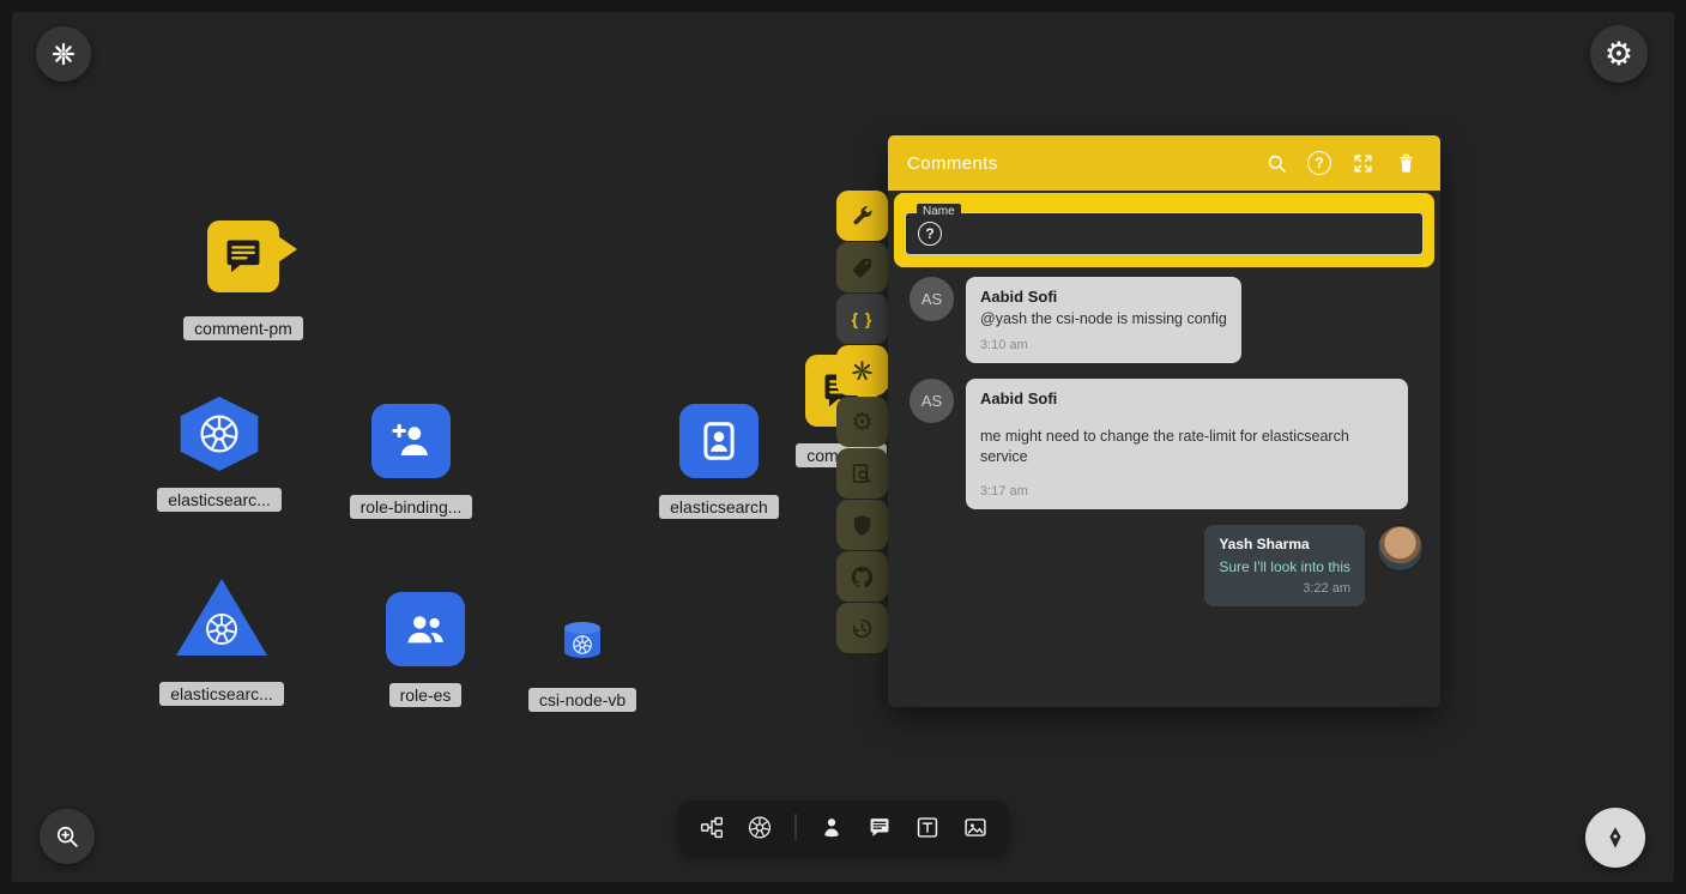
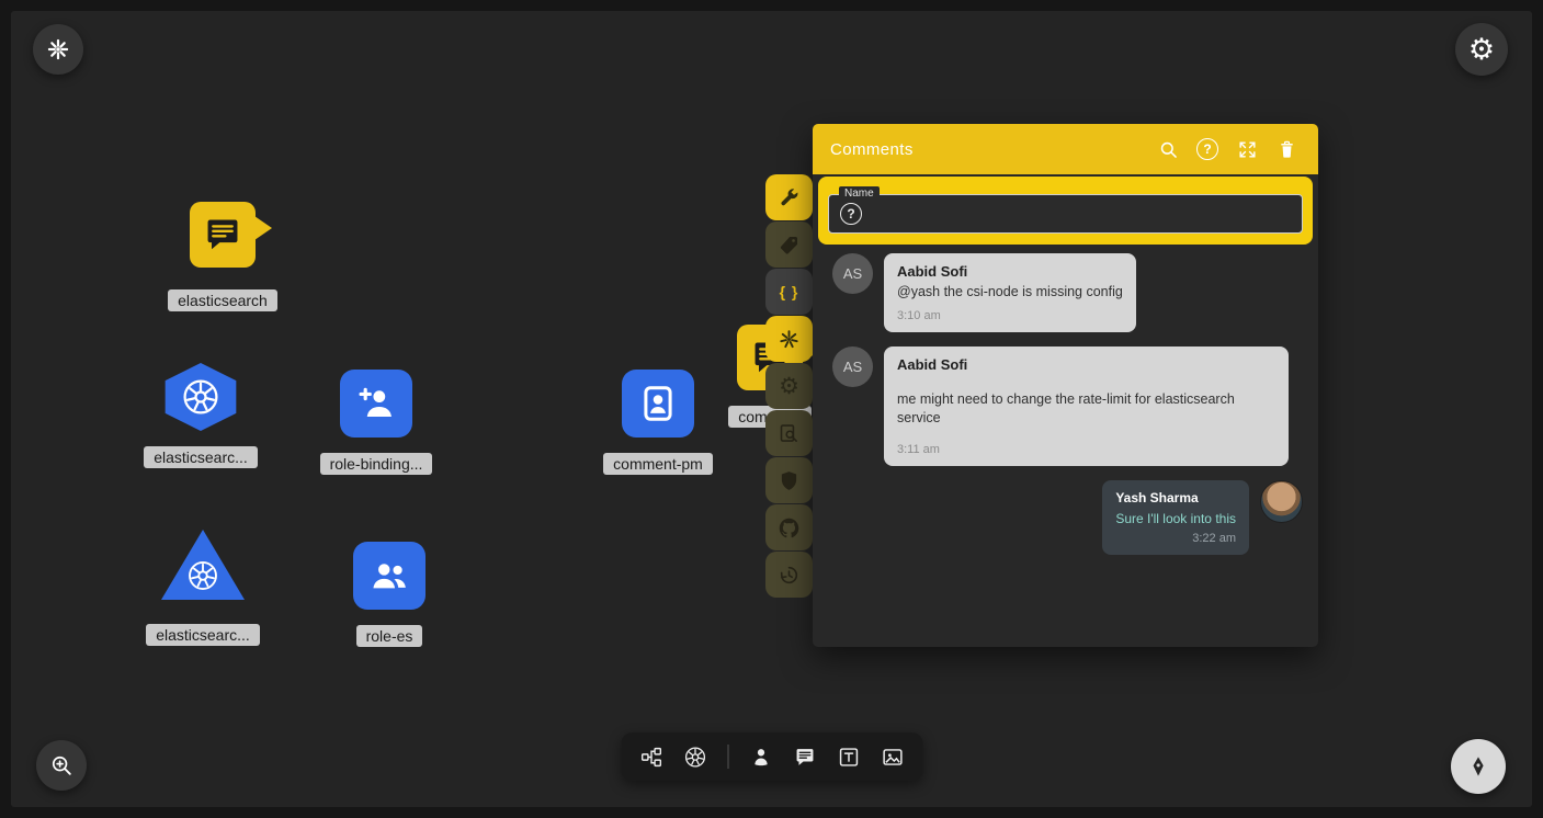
  ⚙
- comment-pm
+ elasticsearch
  elasticsearc...
  role-binding...
- elasticsearch
+ comment-pm
  elasticsearc...
  role-es
- csi-node-vb
  { }
  ⚙
  Comments
  ?
  Name
  ?
  AS
  Aabid Sofi
  @yash the csi-node is missing config
  3:10 am
  AS
  Aabid Sofi
  me might need to change the rate-limit for elasticsearch service
- 3:17 am
+ 3:11 am
  Yash Sharma
  Sure I'll look into this
  3:22 am
